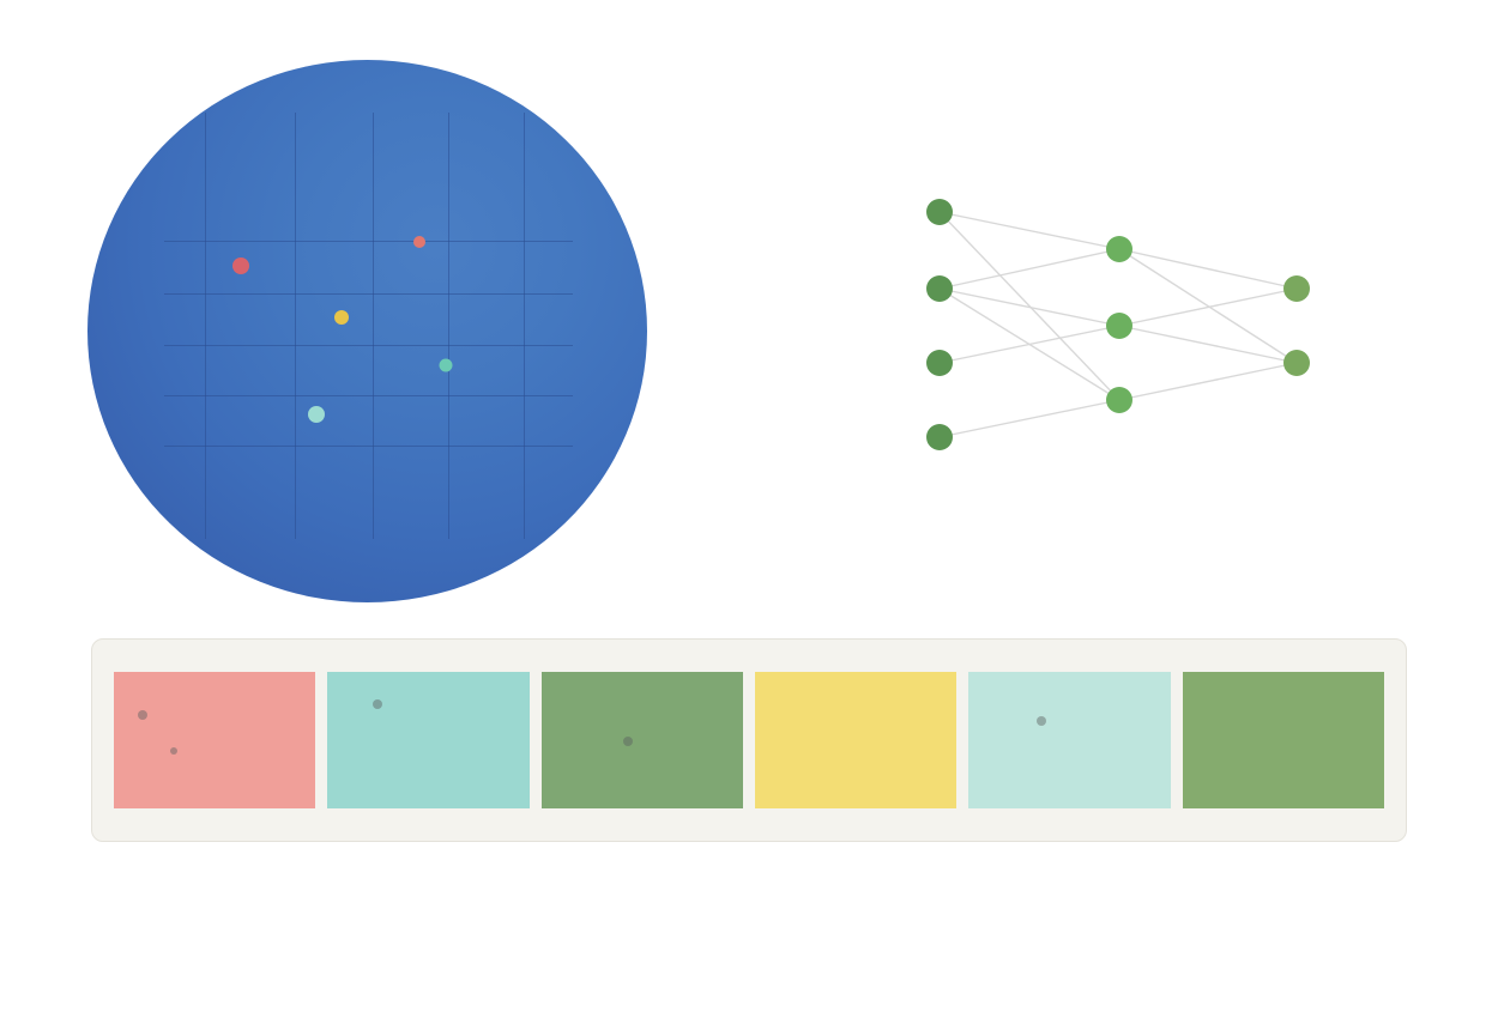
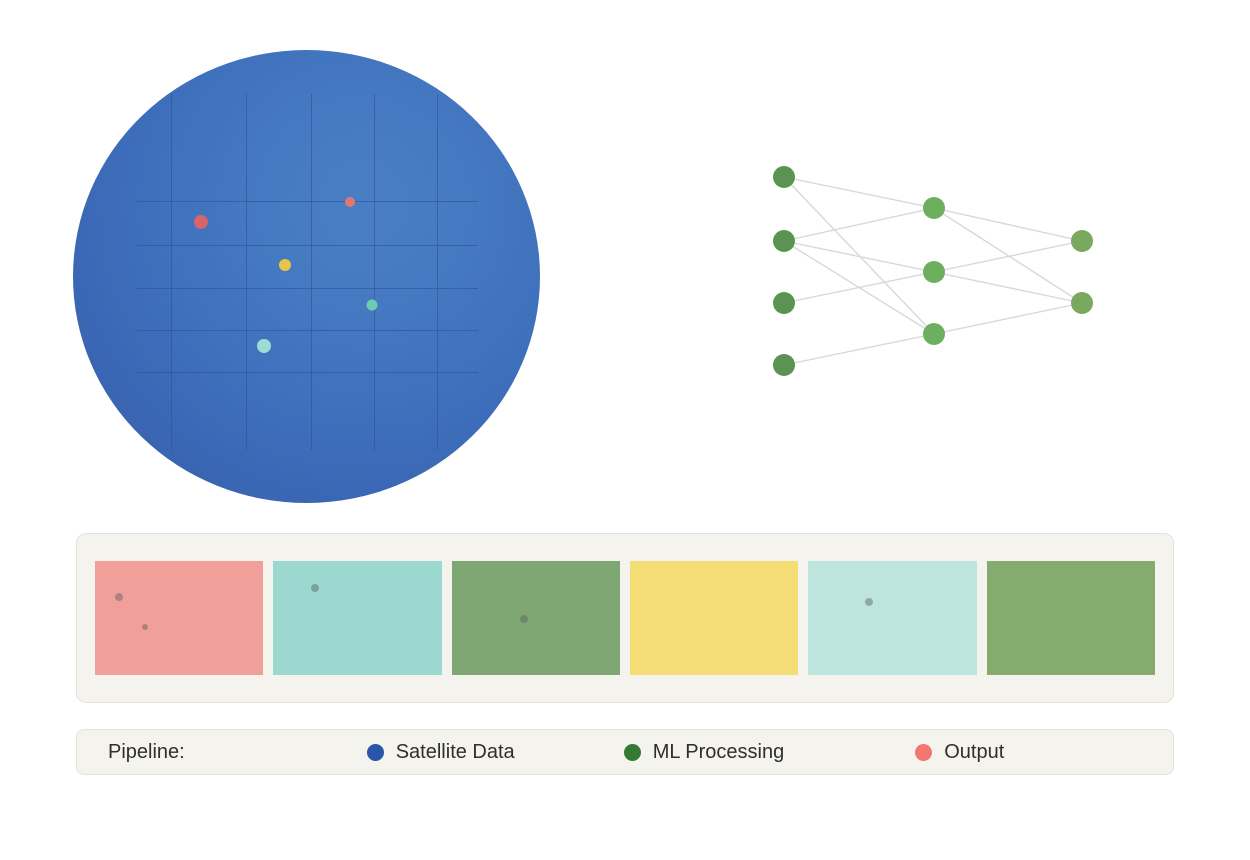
+ Pipeline:
+ Satellite Data
+ ML Processing
+ Output
